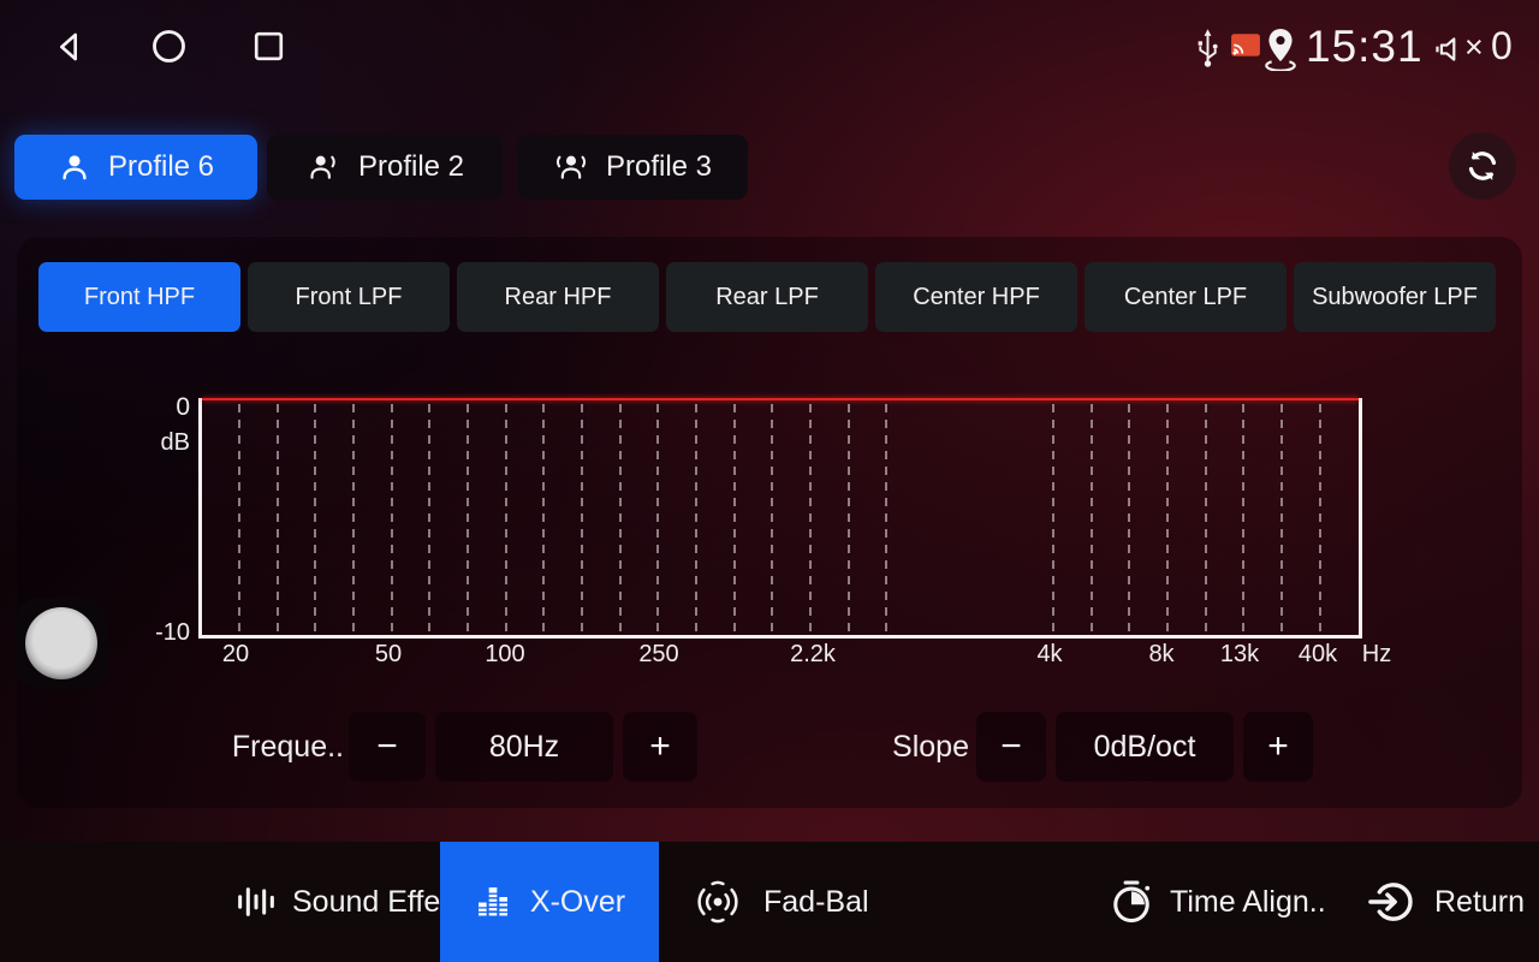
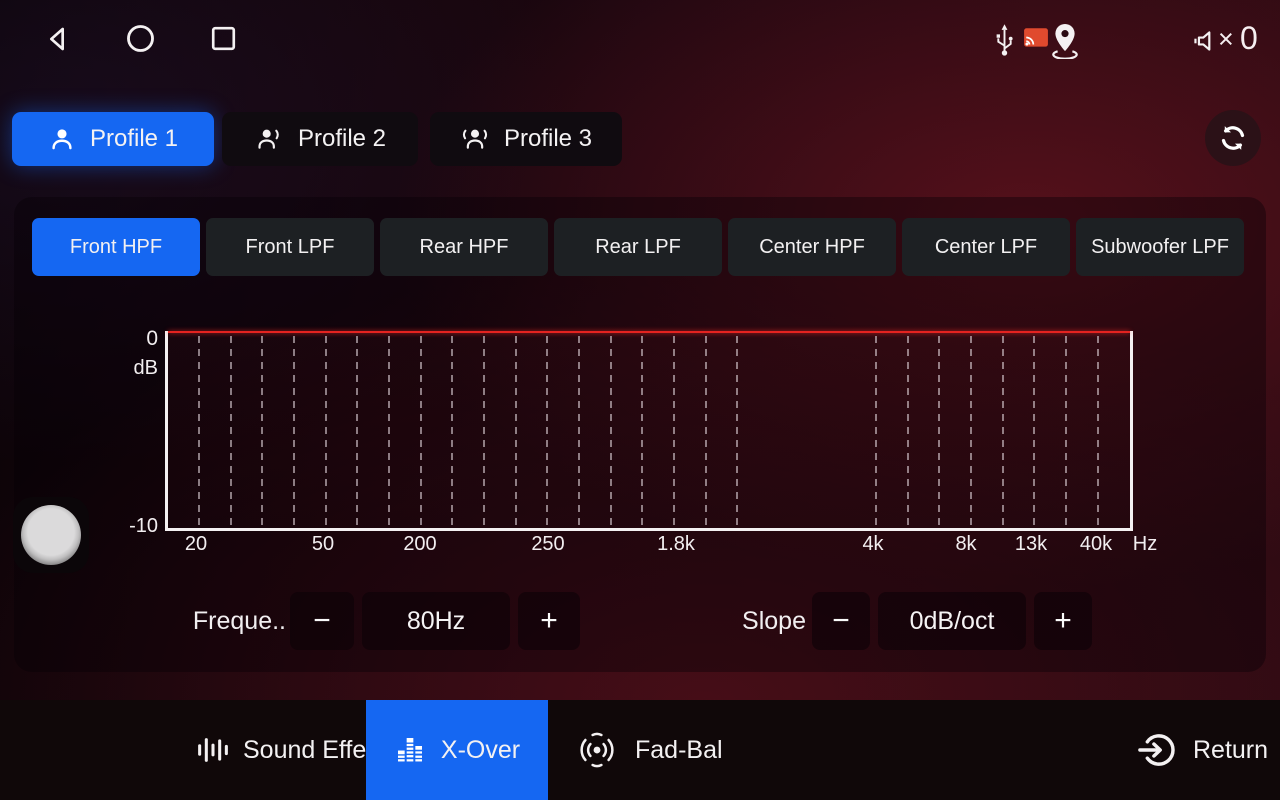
- 15:31
  ×
  0
- Profile 6
+ Profile 1
  Profile 2
  Profile 3
  Front HPF
  Front LPF
  Rear HPF
  Rear LPF
  Center HPF
  Center LPF
  Subwoofer LPF
  0
  dB
  -10
  20
  50
- 100
+ 200
  250
- 2.2k
+ 1.8k
  4k
  8k
  13k
  40k
  Hz
  Freque..
  −
  80Hz
  +
  Slope
  −
  0dB/oct
  +
  Sound Effe
  X-Over
  Fad-Bal
- Time Align..
  Return
